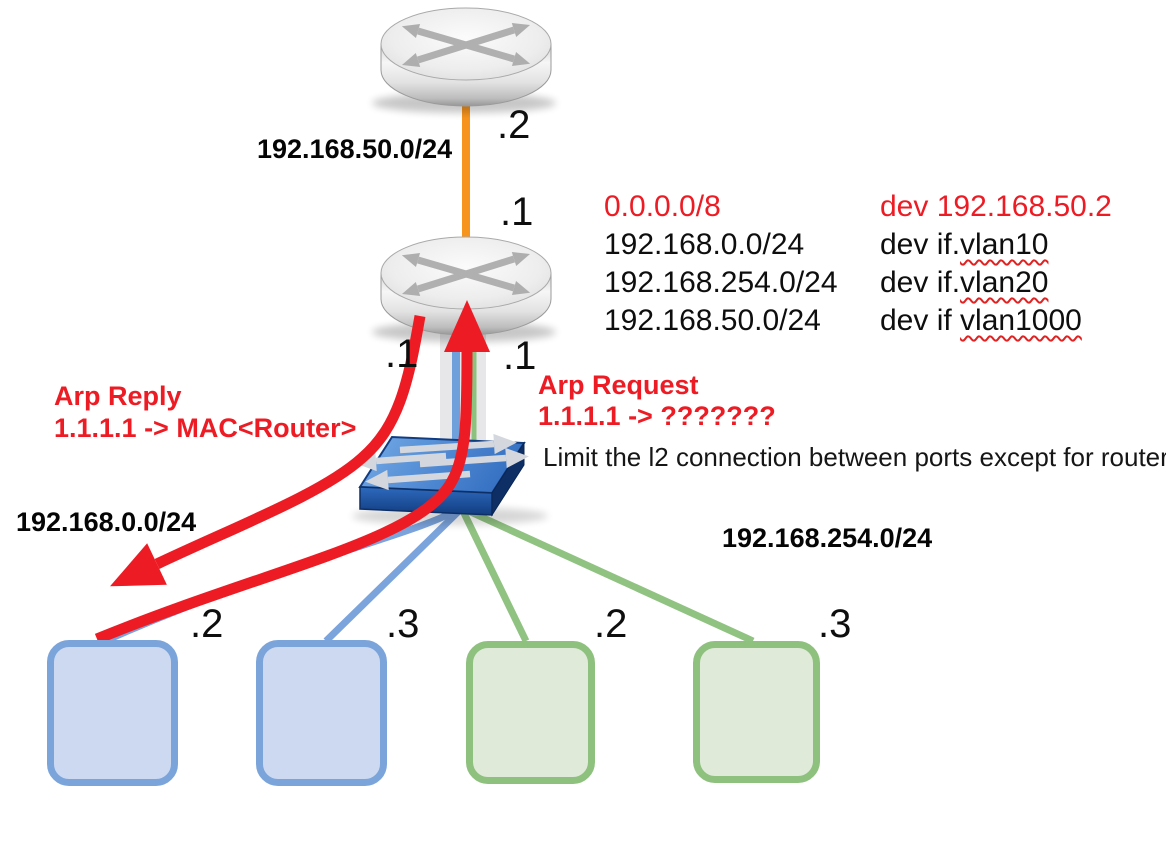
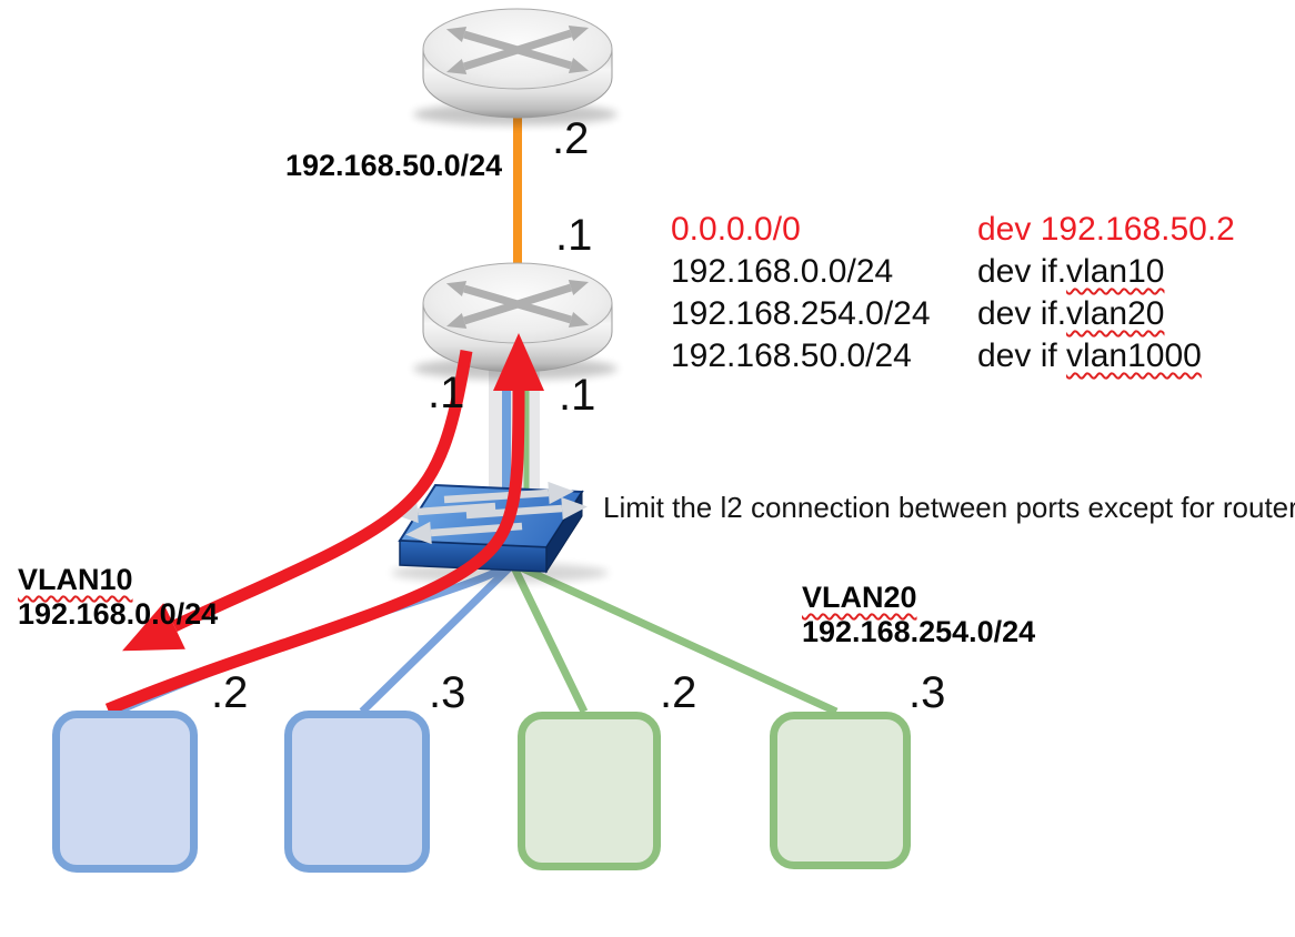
  .2
  .1
  .1
  .1
  192.168.50.0/24
- 0.0.0.0/8
+ 0.0.0.0/0
  dev 192.168.50.2
  192.168.0.0/24
  dev if.vlan10
  192.168.254.0/24
  dev if.vlan20
  192.168.50.0/24
  dev if vlan1000
- Arp Reply
- 1.1.1.1 -> MAC<Router>
- Arp Request
- 1.1.1.1 -> ???????
  Limit the l2 connection between ports except for router
+ VLAN10
  192.168.0.0/24
+ VLAN20
  192.168.254.0/24
  .2
  .3
  .2
  .3
